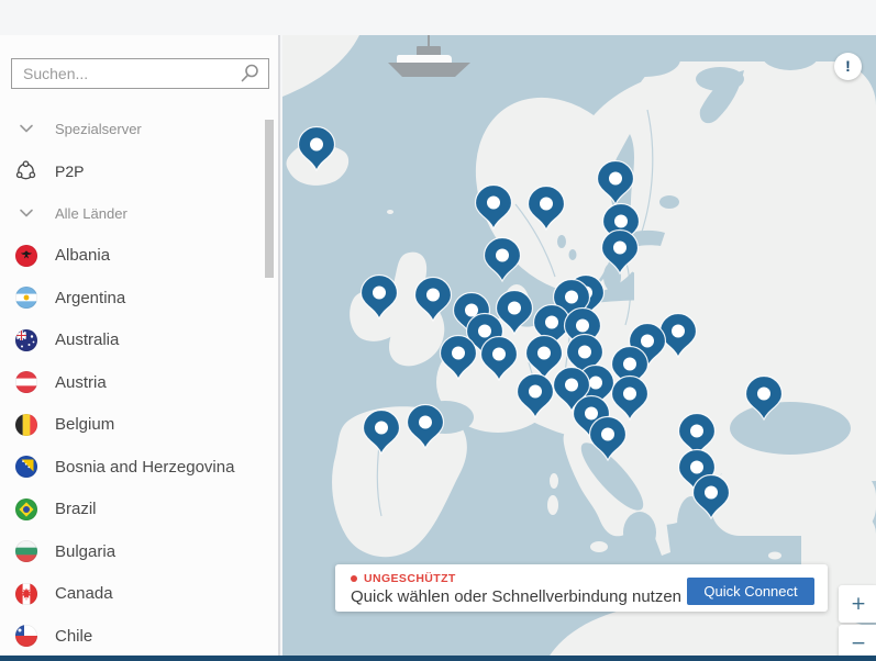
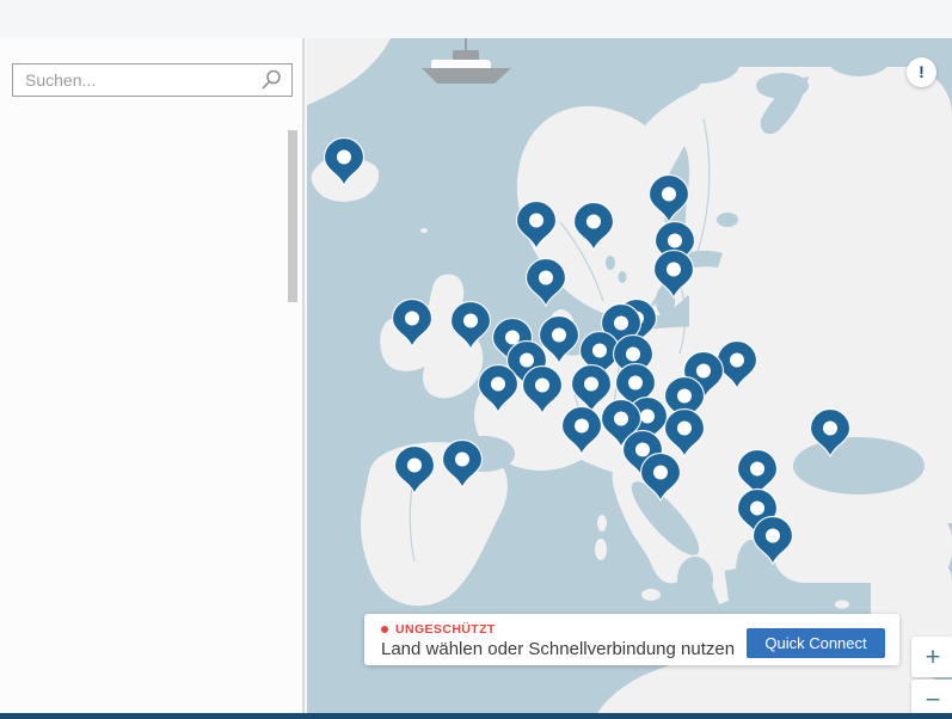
  Suchen...
- Spezialserver
- P2P
- Alle Länder
- Albania
- Argentina
- Australia
- Austria
- Belgium
- Bosnia and Herzegovina
- Brazil
- Bulgaria
- Canada
- Chile
  !
  UNGESCHÜTZT
- Quick wählen oder Schnellverbindung nutzen
+ Land wählen oder Schnellverbindung nutzen
  Quick Connect
  +
  −
